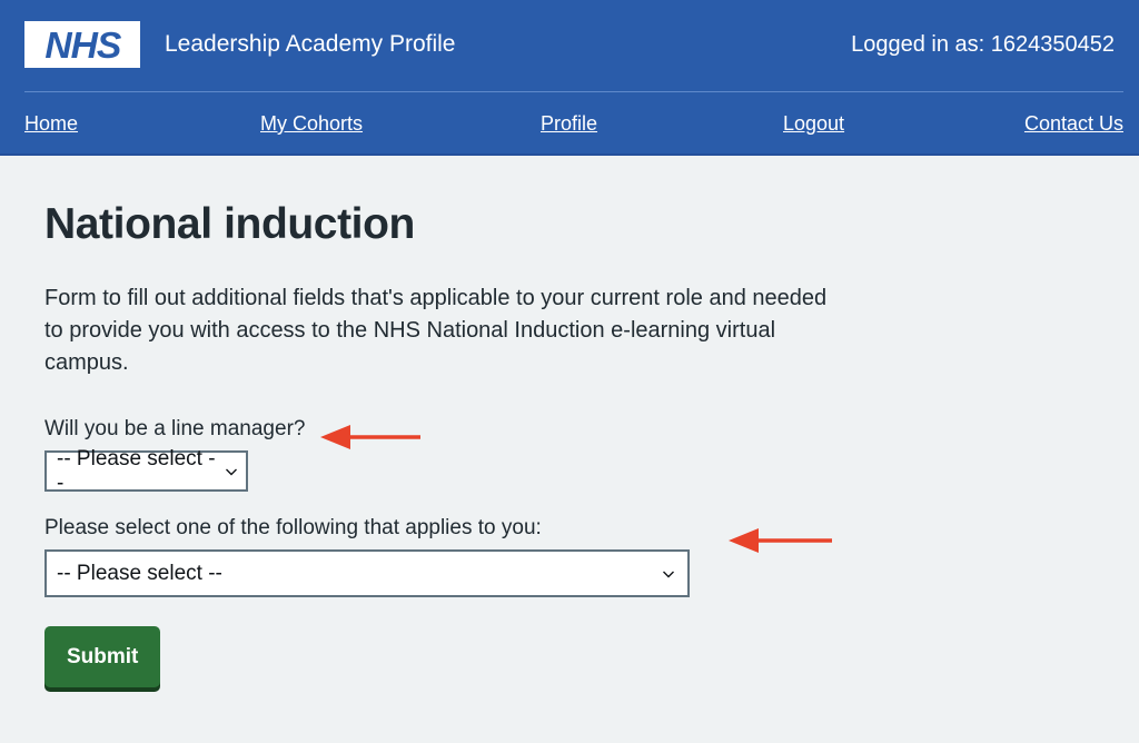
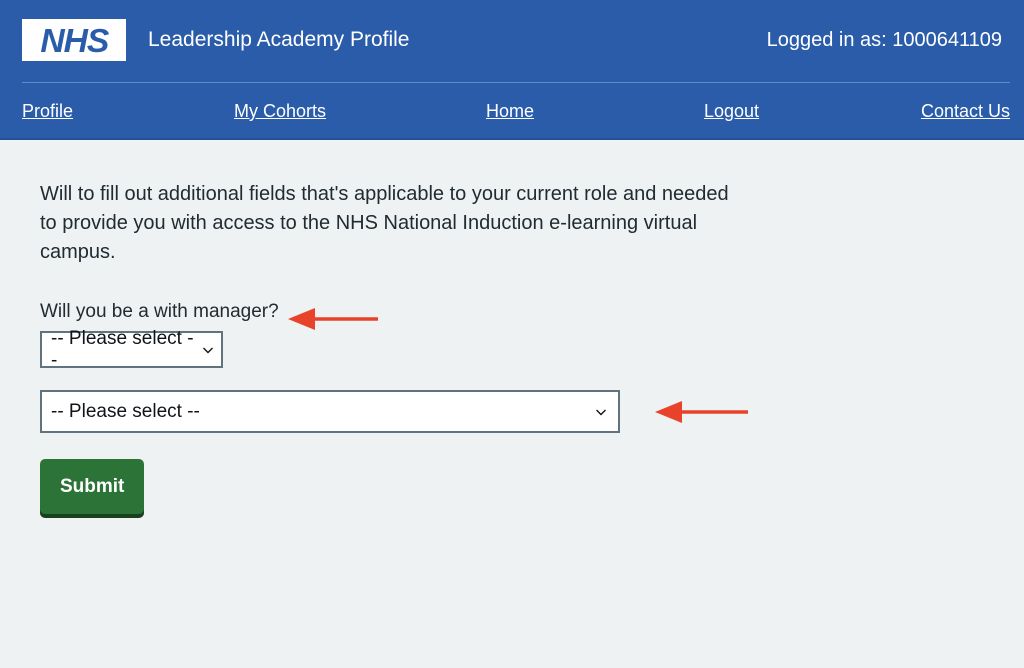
  NHS
  Leadership Academy Profile
- Logged in as: 1624350452
+ Logged in as: 1000641109
- Home
+ Profile
  My Cohorts
- Profile
+ Home
  Logout
  Contact Us
- National induction
- Form to fill out additional fields that's applicable to your current role and needed to provide you with access to the NHS National Induction e-learning virtual campus.
+ Will to fill out additional fields that's applicable to your current role and needed to provide you with access to the NHS National Induction e-learning virtual campus.
- Will you be a line manager?
+ Will you be a with manager?
  -- Please select --
- Please select one of the following that applies to you:
  -- Please select --
  Submit
